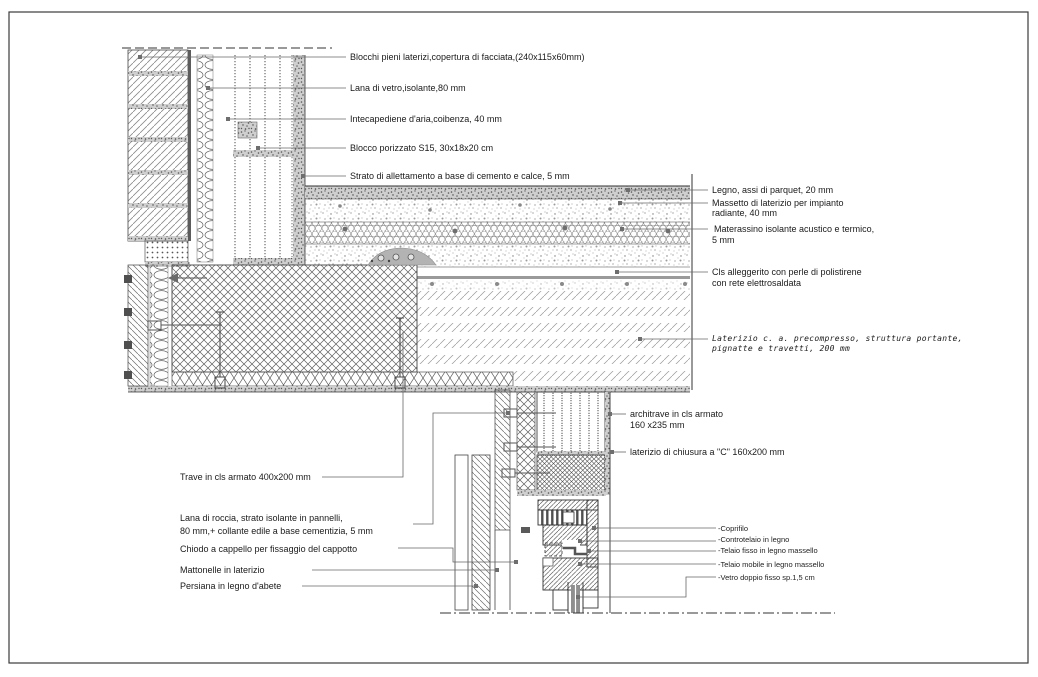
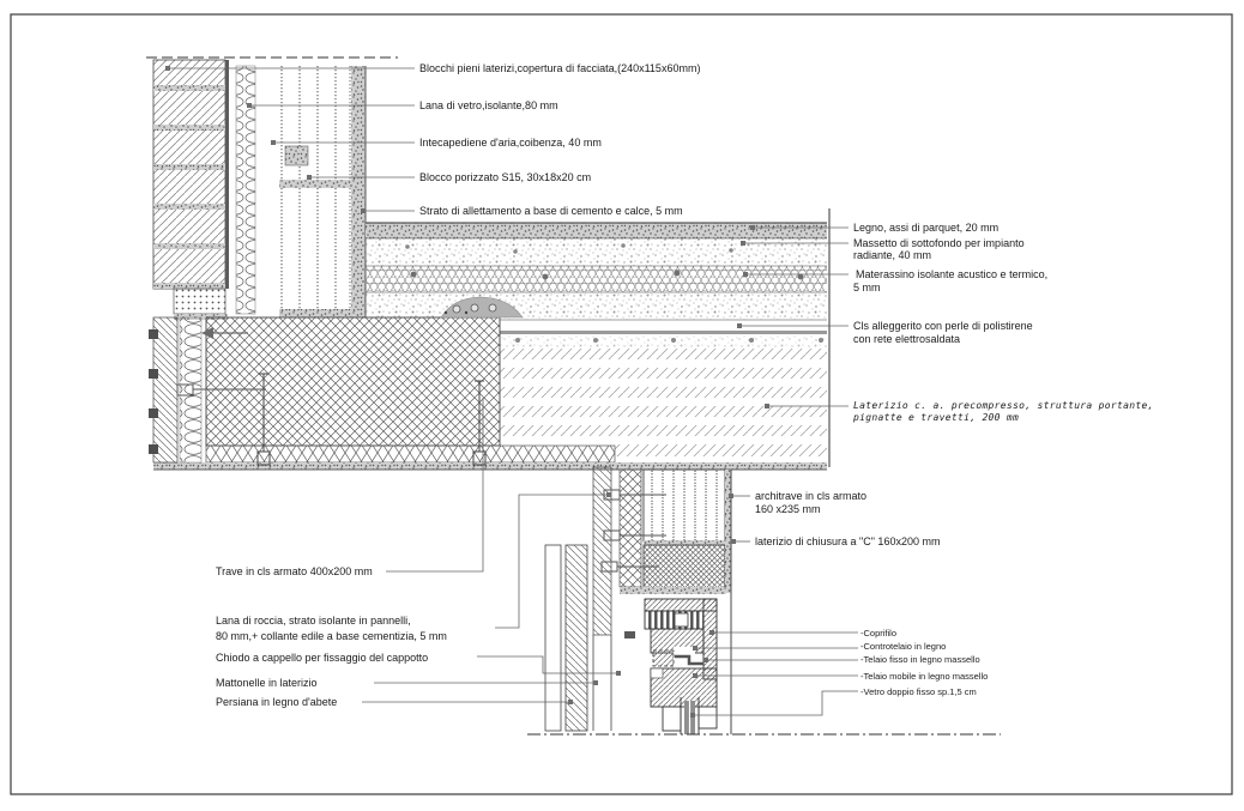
  Blocchi pieni laterizi,copertura di facciata,(240x115x60mm)
  Lana di vetro,isolante,80 mm
  Intecapediene d'aria,coibenza, 40 mm
  Blocco porizzato S15, 30x18x20 cm
  Strato di allettamento a base di cemento e calce, 5 mm
  Legno, assi di parquet, 20 mm
- Massetto di laterizio per impianto
+ Massetto di sottofondo per impianto
  radiante, 40 mm
  Materassino isolante acustico e termico,
  5 mm
  Cls alleggerito con perle di polistirene
  con rete elettrosaldata
  Laterizio c. a. precompresso, struttura portante,
  pignatte e travetti, 200 mm
  architrave in cls armato
  160 x235 mm
  laterizio di chiusura a "C" 160x200 mm
  Trave in cls armato 400x200 mm
  Lana di roccia, strato isolante in pannelli,
  80 mm,+ collante edile a base cementizia, 5 mm
  Chiodo a cappello per fissaggio del cappotto
  Mattonelle in laterizio
  Persiana in legno d'abete
  -Coprifilo
  -Controtelaio in legno
  -Telaio fisso in legno massello
  -Telaio mobile in legno massello
  -Vetro doppio fisso sp.1,5 cm
